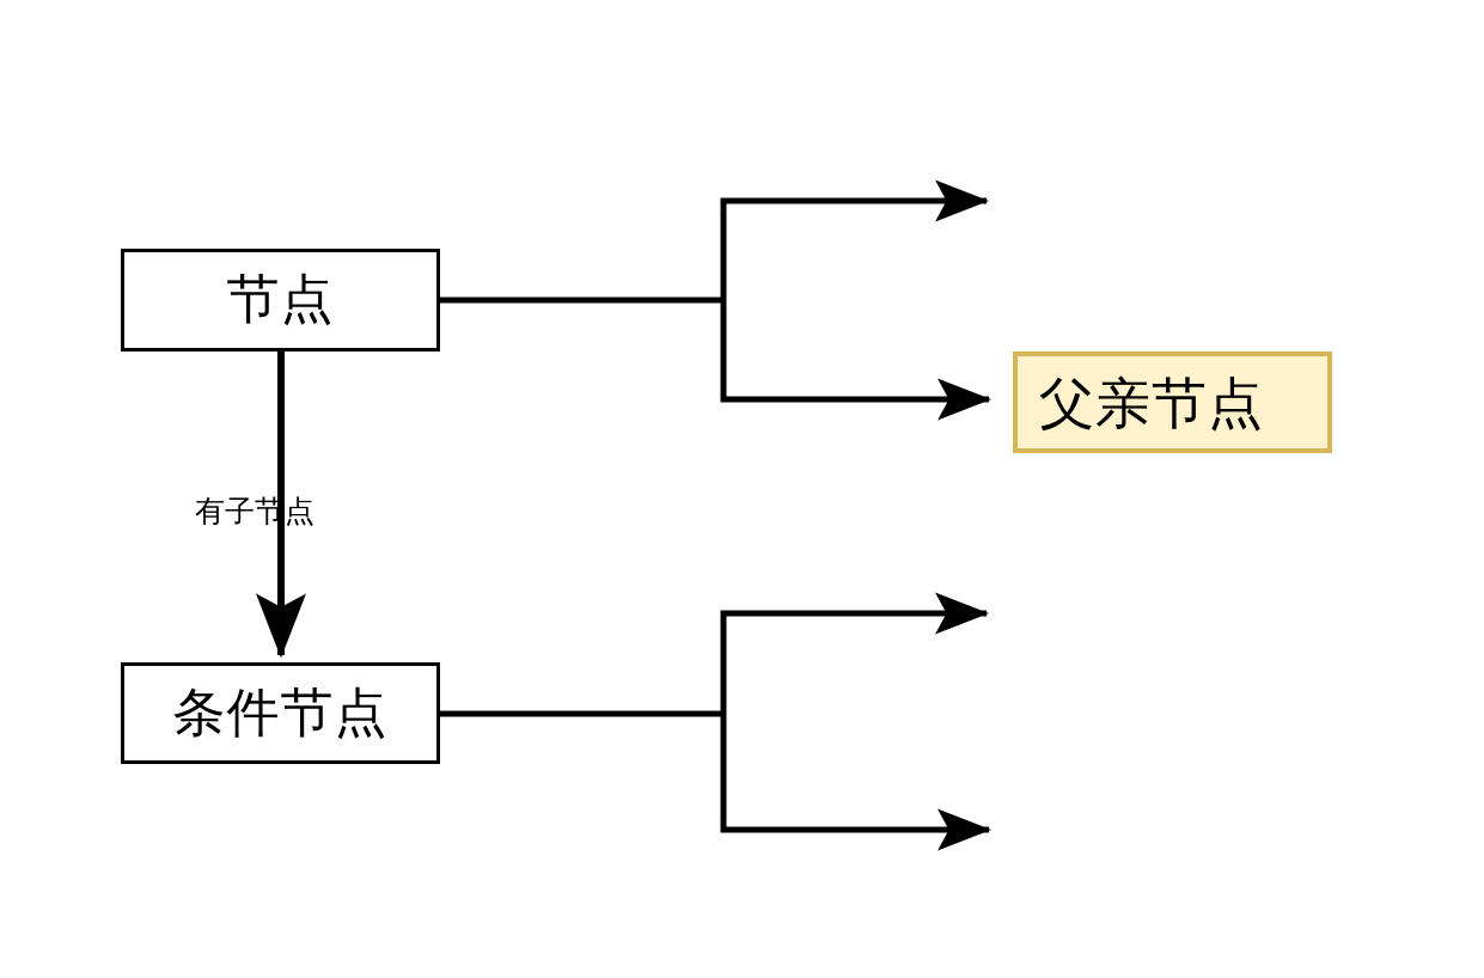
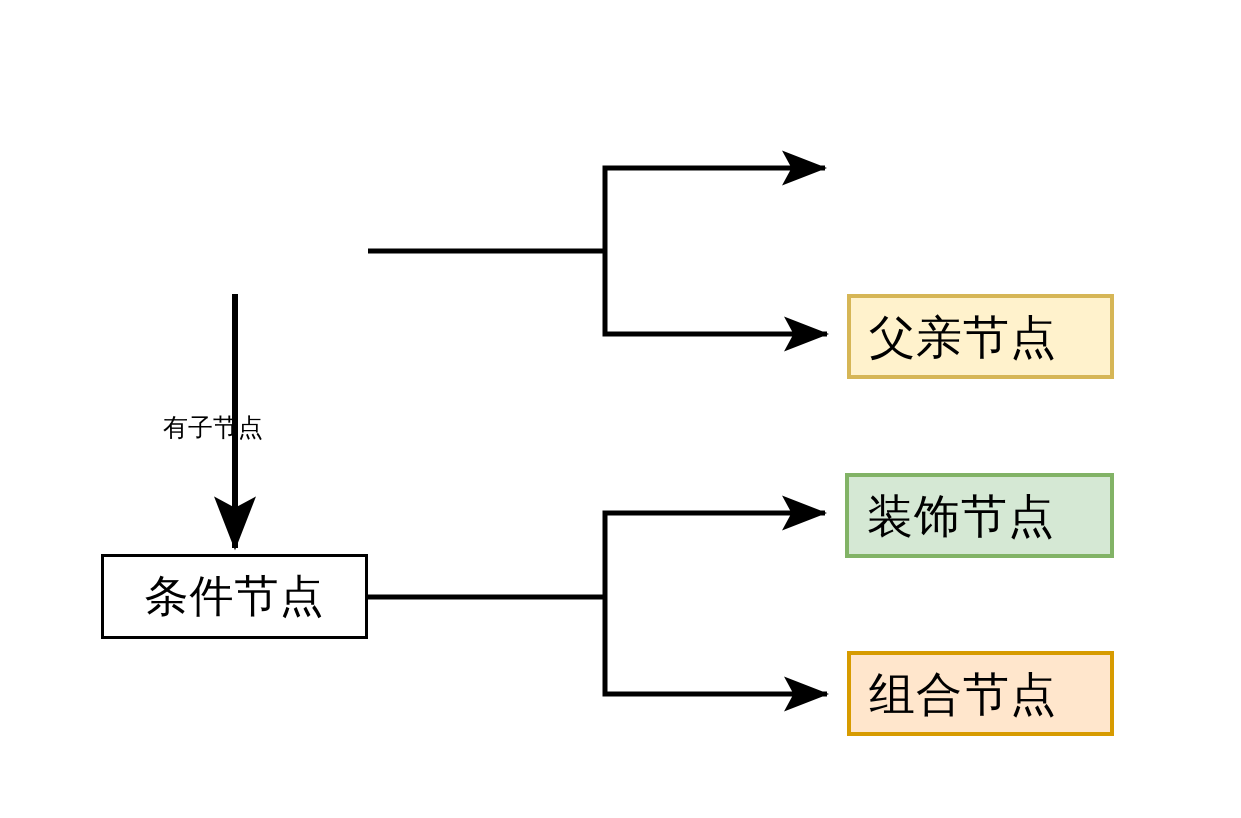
- 节点
  条件节点
  父亲节点
+ 装饰节点
+ 组合节点
  有子节点
